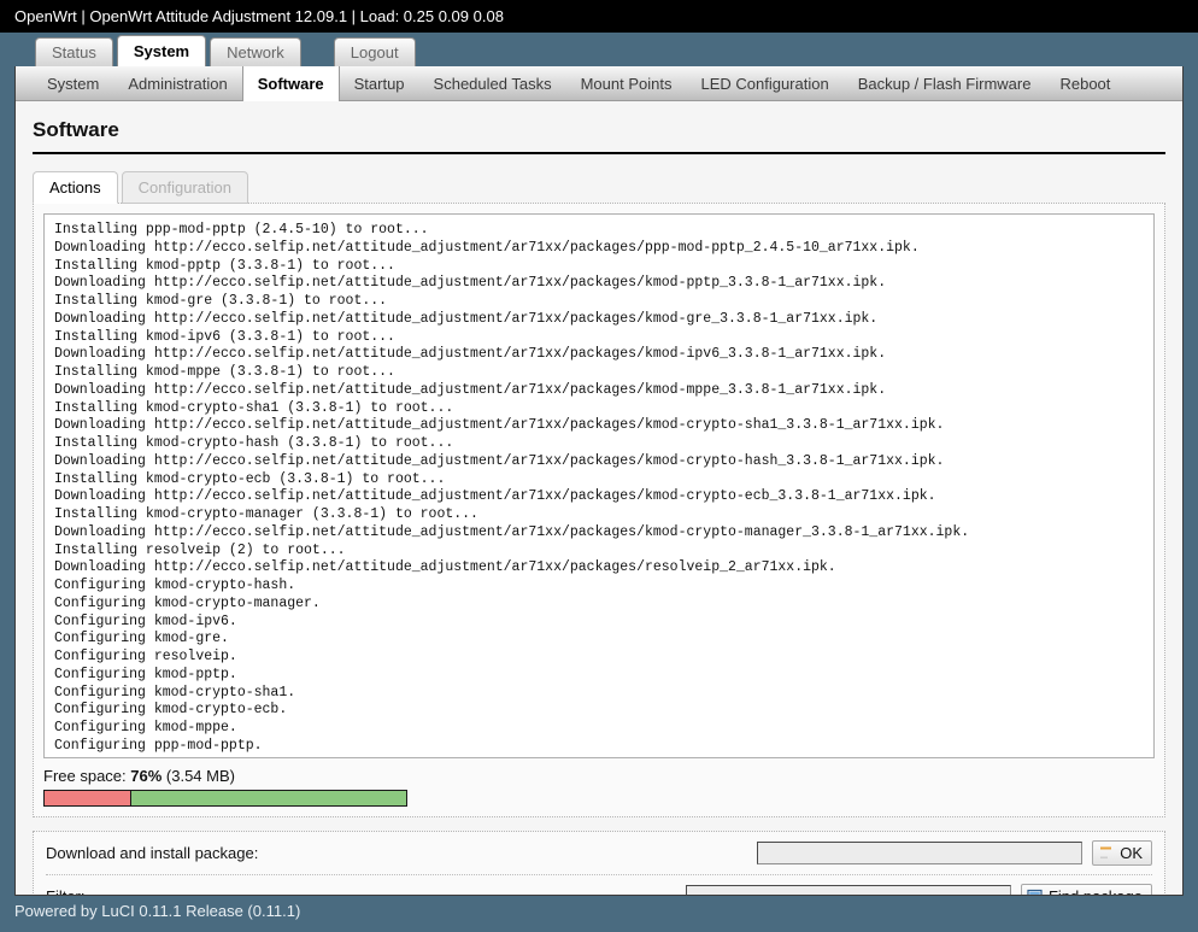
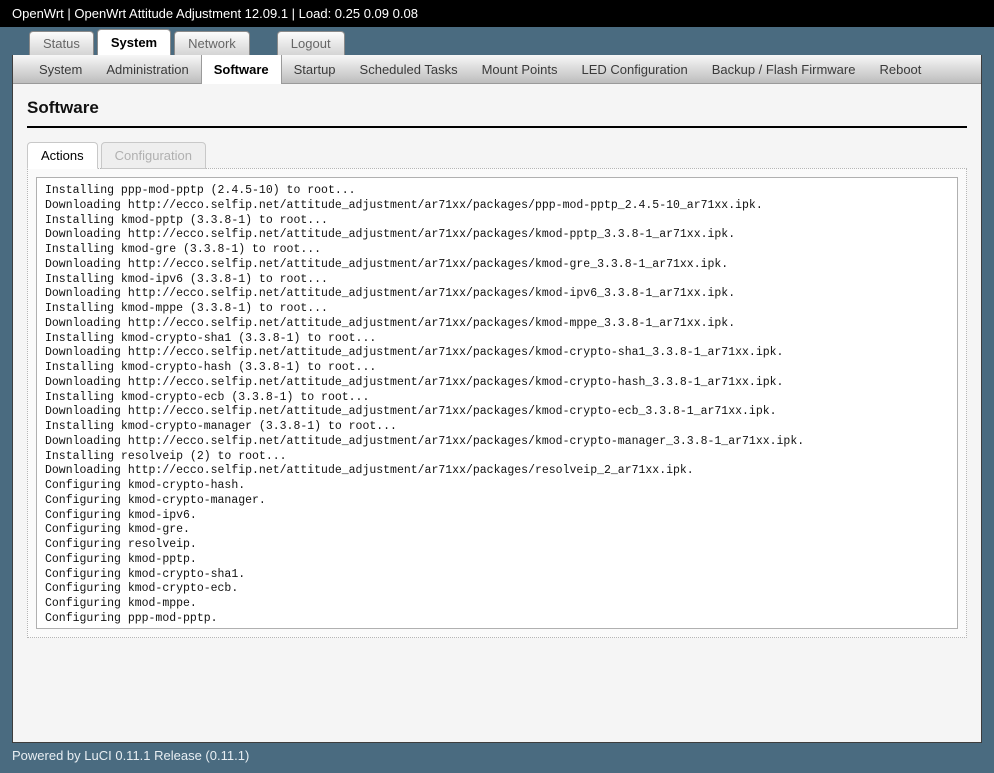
  OpenWrt | OpenWrt Attitude Adjustment 12.09.1 | Load: 0.25 0.09 0.08
  Status System Network Logout
  System Administration Software Startup Scheduled Tasks Mount Points LED Configuration Backup / Flash Firmware Reboot
  Software
  Actions Configuration
  Installing ppp-mod-pptp (2.4.5-10) to root...
  Downloading http://ecco.selfip.net/attitude_adjustment/ar71xx/packages/ppp-mod-pptp_2.4.5-10_ar71xx.ipk.
  Installing kmod-pptp (3.3.8-1) to root...
  Downloading http://ecco.selfip.net/attitude_adjustment/ar71xx/packages/kmod-pptp_3.3.8-1_ar71xx.ipk.
  Installing kmod-gre (3.3.8-1) to root...
  Downloading http://ecco.selfip.net/attitude_adjustment/ar71xx/packages/kmod-gre_3.3.8-1_ar71xx.ipk.
  Installing kmod-ipv6 (3.3.8-1) to root...
  Downloading http://ecco.selfip.net/attitude_adjustment/ar71xx/packages/kmod-ipv6_3.3.8-1_ar71xx.ipk.
  Installing kmod-mppe (3.3.8-1) to root...
  Downloading http://ecco.selfip.net/attitude_adjustment/ar71xx/packages/kmod-mppe_3.3.8-1_ar71xx.ipk.
  Installing kmod-crypto-sha1 (3.3.8-1) to root...
  Downloading http://ecco.selfip.net/attitude_adjustment/ar71xx/packages/kmod-crypto-sha1_3.3.8-1_ar71xx.ipk.
  Installing kmod-crypto-hash (3.3.8-1) to root...
  Downloading http://ecco.selfip.net/attitude_adjustment/ar71xx/packages/kmod-crypto-hash_3.3.8-1_ar71xx.ipk.
  Installing kmod-crypto-ecb (3.3.8-1) to root...
  Downloading http://ecco.selfip.net/attitude_adjustment/ar71xx/packages/kmod-crypto-ecb_3.3.8-1_ar71xx.ipk.
  Installing kmod-crypto-manager (3.3.8-1) to root...
  Downloading http://ecco.selfip.net/attitude_adjustment/ar71xx/packages/kmod-crypto-manager_3.3.8-1_ar71xx.ipk.
  Installing resolveip (2) to root...
  Downloading http://ecco.selfip.net/attitude_adjustment/ar71xx/packages/resolveip_2_ar71xx.ipk.
  Configuring kmod-crypto-hash.
  Configuring kmod-crypto-manager.
  Configuring kmod-ipv6.
  Configuring kmod-gre.
  Configuring resolveip.
  Configuring kmod-pptp.
  Configuring kmod-crypto-sha1.
  Configuring kmod-crypto-ecb.
  Configuring kmod-mppe.
  Configuring ppp-mod-pptp.
- Free space: 76% (3.54 MB)
- Download and install package:
- OK
  Powered by LuCI 0.11.1 Release (0.11.1)
